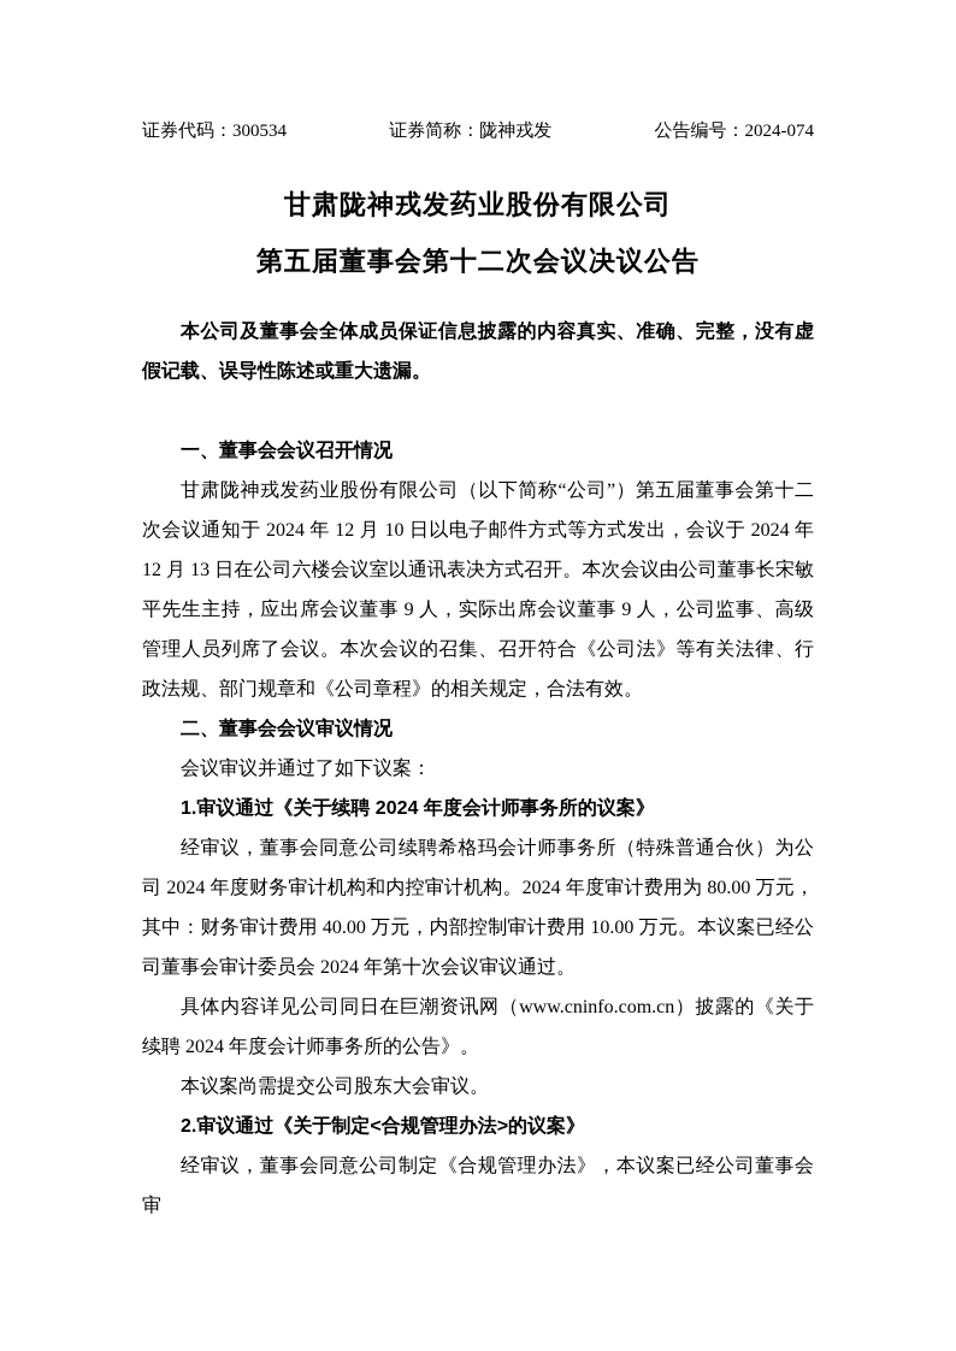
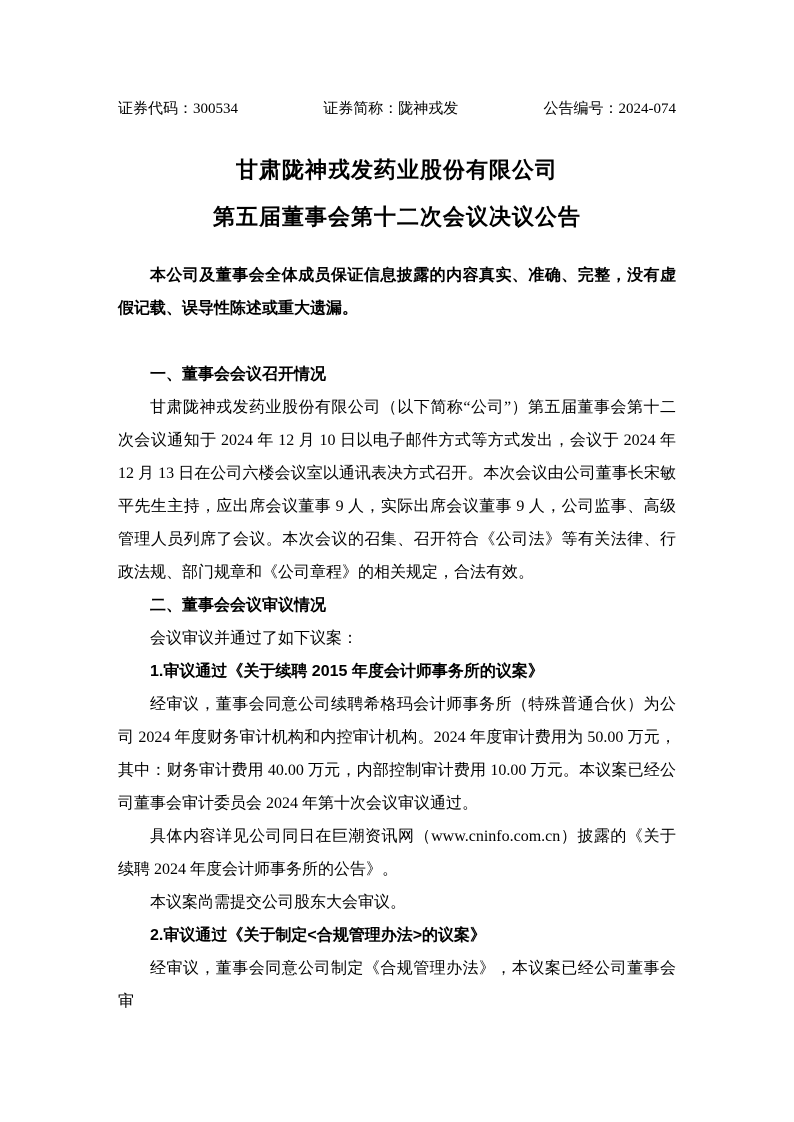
  证券代码：300534
  证券简称：陇神戎发
  公告编号：2024-074
  甘肃陇神戎发药业股份有限公司
  第五届董事会第十二次会议决议公告
  本公司及董事会全体成员保证信息披露的内容真实、准确、完整，没有虚假记载、误导性陈述或重大遗漏。
  一、董事会会议召开情况
  甘肃陇神戎发药业股份有限公司（以下简称“公司”）第五届董事会第十二次会议通知于 2024 年 12 月 10 日以电子邮件方式等方式发出，会议于 2024 年 12 月 13 日在公司六楼会议室以通讯表决方式召开。本次会议由公司董事长宋敏平先生主持，应出席会议董事 9 人，实际出席会议董事 9 人，公司监事、高级管理人员列席了会议。本次会议的召集、召开符合《公司法》等有关法律、行政法规、部门规章和《公司章程》的相关规定，合法有效。
  二、董事会会议审议情况
  会议审议并通过了如下议案：
- 1.审议通过《关于续聘 2024 年度会计师事务所的议案》
+ 1.审议通过《关于续聘 2015 年度会计师事务所的议案》
- 经审议，董事会同意公司续聘希格玛会计师事务所（特殊普通合伙）为公司 2024 年度财务审计机构和内控审计机构。2024 年度审计费用为 80.00 万元，其中：财务审计费用 40.00 万元，内部控制审计费用 10.00 万元。本议案已经公司董事会审计委员会 2024 年第十次会议审议通过。
+ 经审议，董事会同意公司续聘希格玛会计师事务所（特殊普通合伙）为公司 2024 年度财务审计机构和内控审计机构。2024 年度审计费用为 50.00 万元，其中：财务审计费用 40.00 万元，内部控制审计费用 10.00 万元。本议案已经公司董事会审计委员会 2024 年第十次会议审议通过。
  具体内容详见公司同日在巨潮资讯网（www.cninfo.com.cn）披露的《关于续聘 2024 年度会计师事务所的公告》。
  本议案尚需提交公司股东大会审议。
  2.审议通过《关于制定<合规管理办法>的议案》
  经审议，董事会同意公司制定《合规管理办法》，本议案已经公司董事会审
